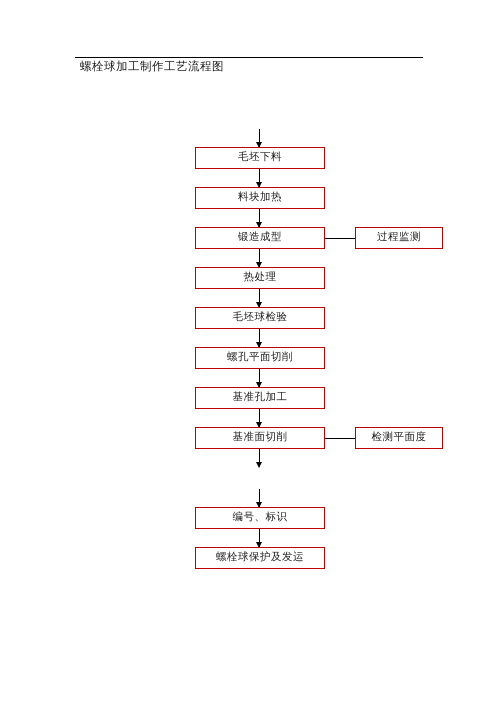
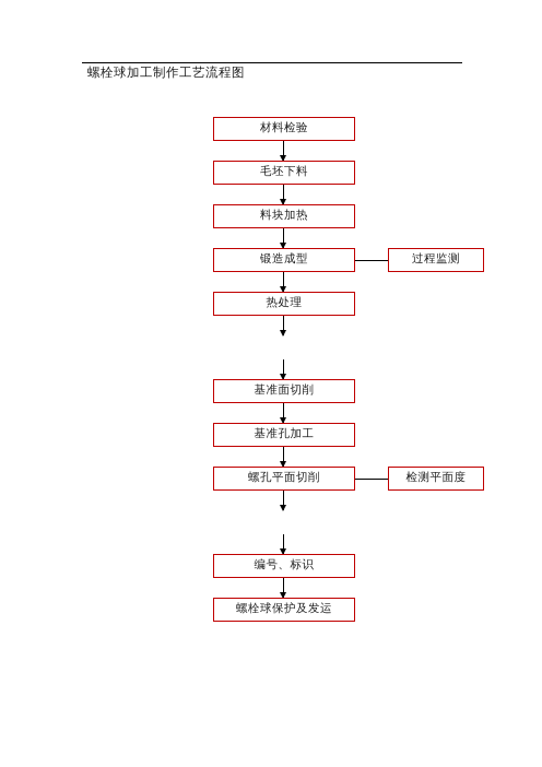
  螺栓球加工制作工艺流程图
+ 材料检验
  毛坯下料
  料块加热
  锻造成型
  热处理
- 毛坯球检验
- 螺孔平面切削
+ 基准面切削
  基准孔加工
- 基准面切削
+ 螺孔平面切削
  编号、标识
  螺栓球保护及发运
  过程监测
  检测平面度
